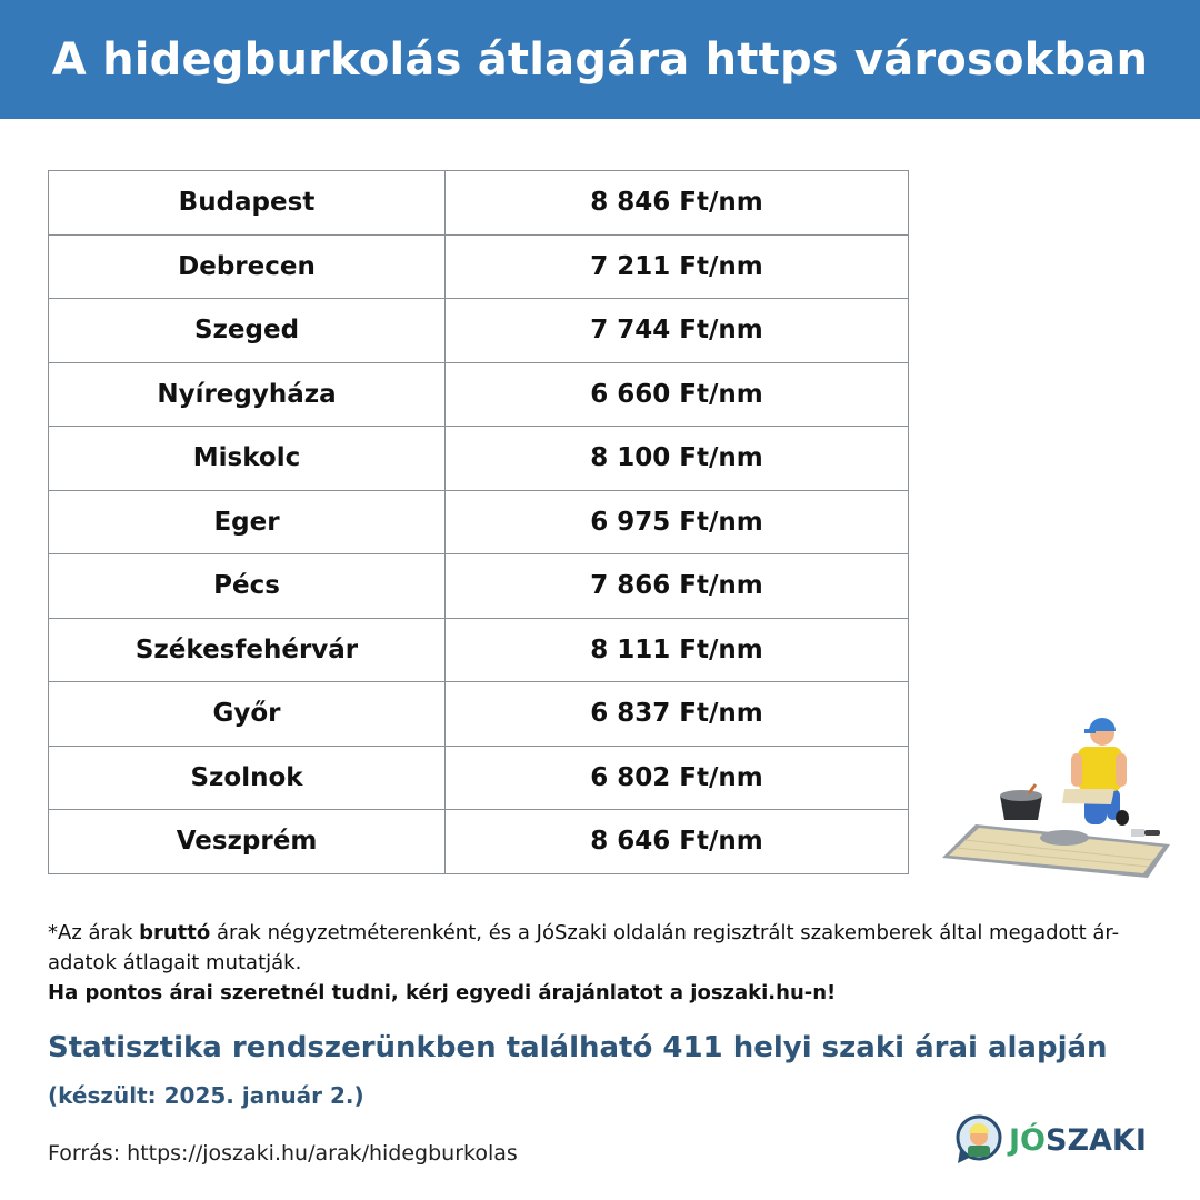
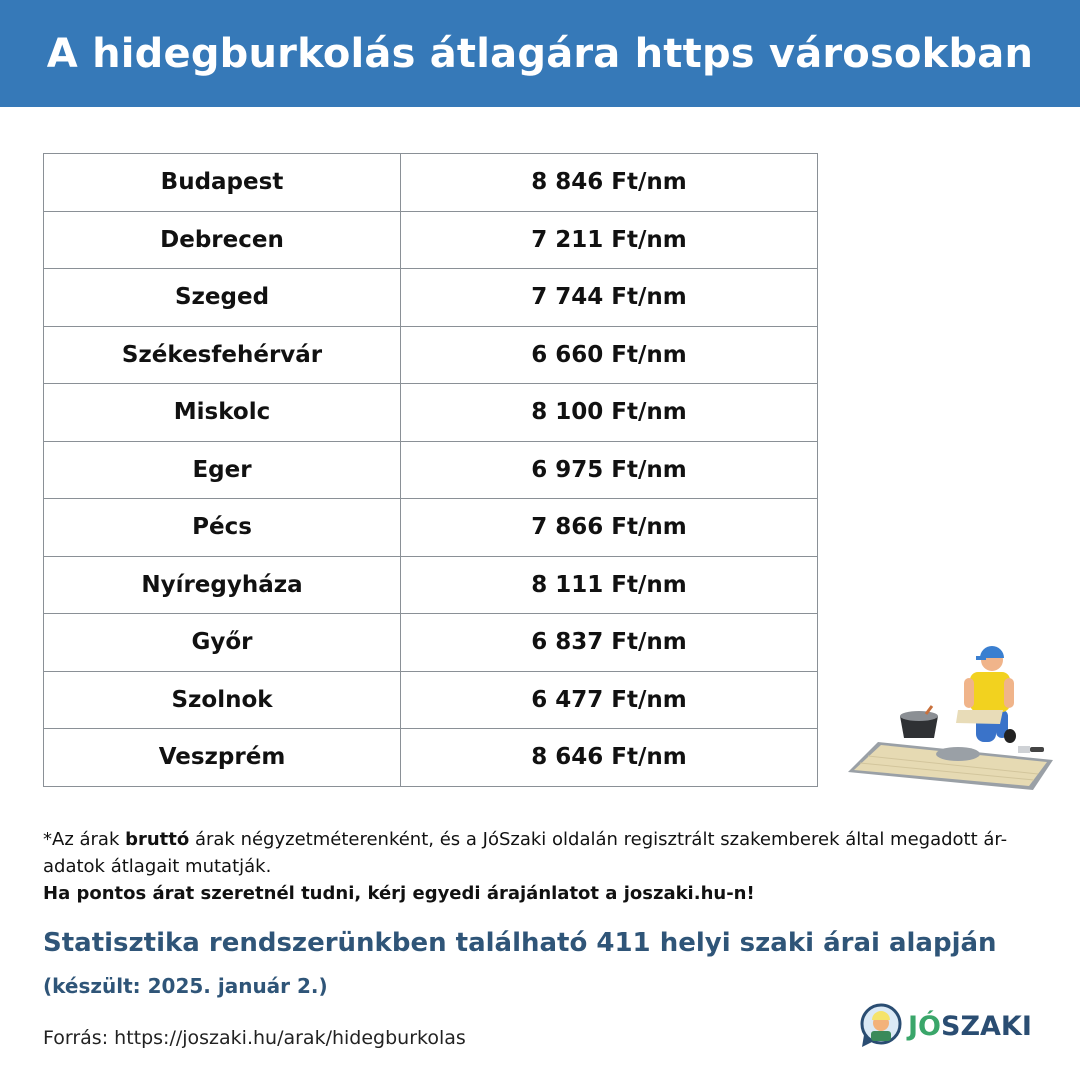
  A hidegburkolás átlagára https városokban
  Budapest	8 846 Ft/nm
  Debrecen	7 211 Ft/nm
  Szeged	7 744 Ft/nm
- Nyíregyháza	6 660 Ft/nm
+ Székesfehérvár	6 660 Ft/nm
  Miskolc	8 100 Ft/nm
  Eger	6 975 Ft/nm
  Pécs	7 866 Ft/nm
- Székesfehérvár	8 111 Ft/nm
+ Nyíregyháza	8 111 Ft/nm
  Győr	6 837 Ft/nm
- Szolnok	6 802 Ft/nm
+ Szolnok	6 477 Ft/nm
  Veszprém	8 646 Ft/nm
  *Az árak bruttó árak négyzetméterenként, és a JóSzaki oldalán regisztrált szakemberek által megadott ár-adatok átlagait mutatják.
- Ha pontos árai szeretnél tudni, kérj egyedi árajánlatot a joszaki.hu-n!
+ Ha pontos árat szeretnél tudni, kérj egyedi árajánlatot a joszaki.hu-n!
  Statisztika rendszerünkben található 411 helyi szaki árai alapján
  (készült: 2025. január 2.)
  Forrás: https://joszaki.hu/arak/hidegburkolas
  JÓSZAKI
